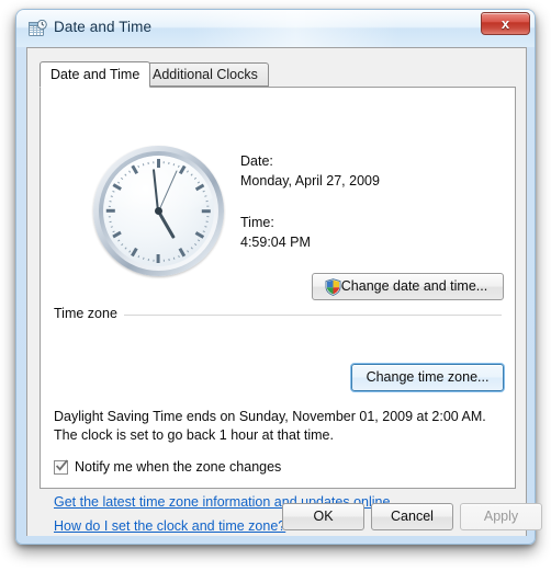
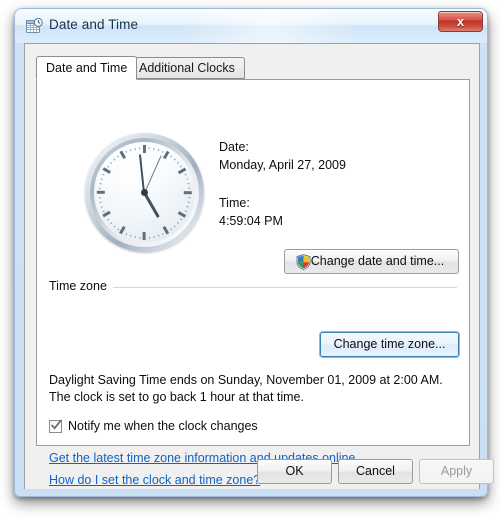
  Date and Time
  x
  Date and Time
  Additional Clocks
  Date:
  Monday, April 27, 2009
  Time:
  4:59:04 PM
  Change date and time...
  Time zone
  Change time zone...
  Daylight Saving Time ends on Sunday, November 01, 2009 at 2:00 AM. The clock is set to go back 1 hour at that time.
- Notify me when the zone changes
+ Notify me when the clock changes
  Get the latest time zone information and updates online
  How do I set the clock and time zone
  OK
  Cancel
  Apply
